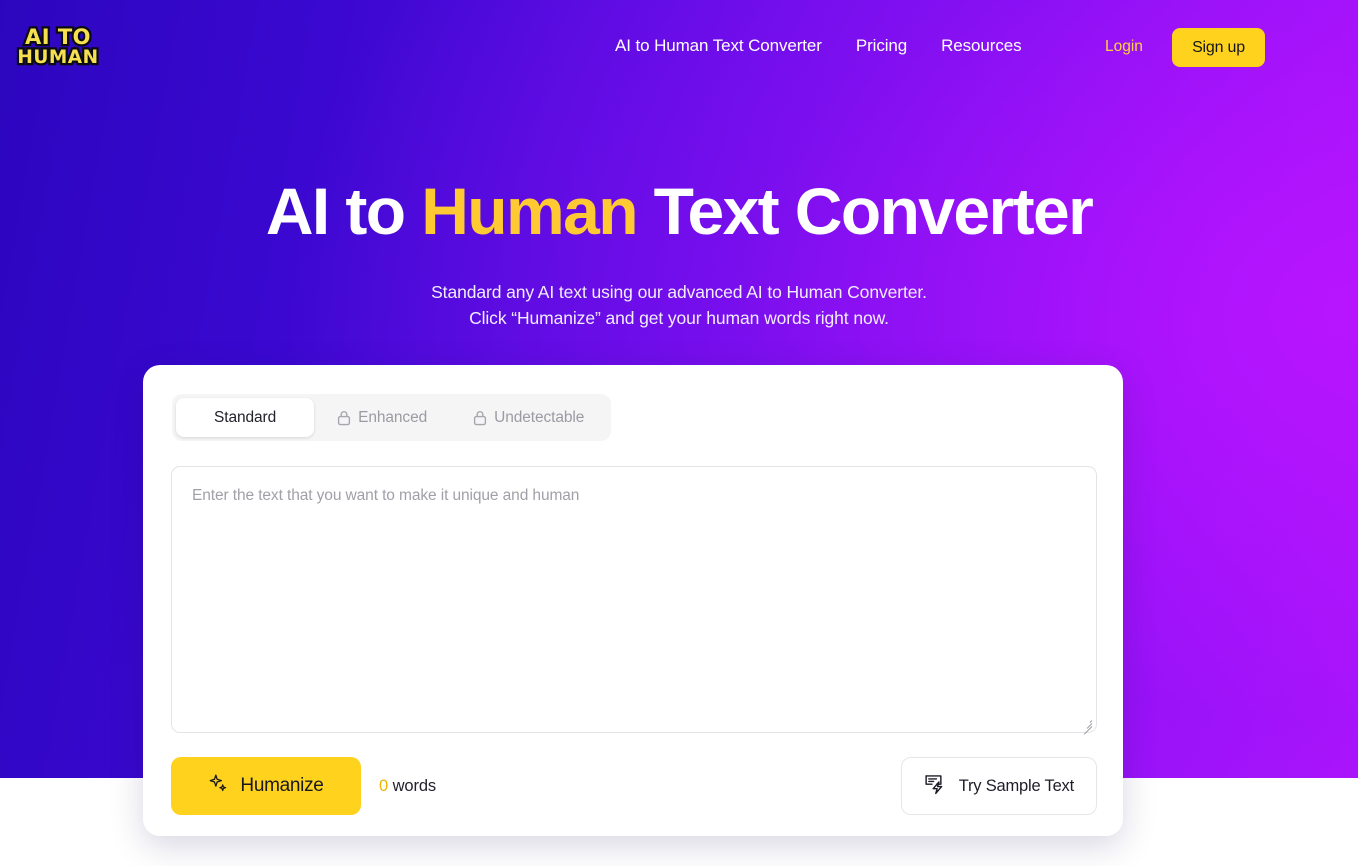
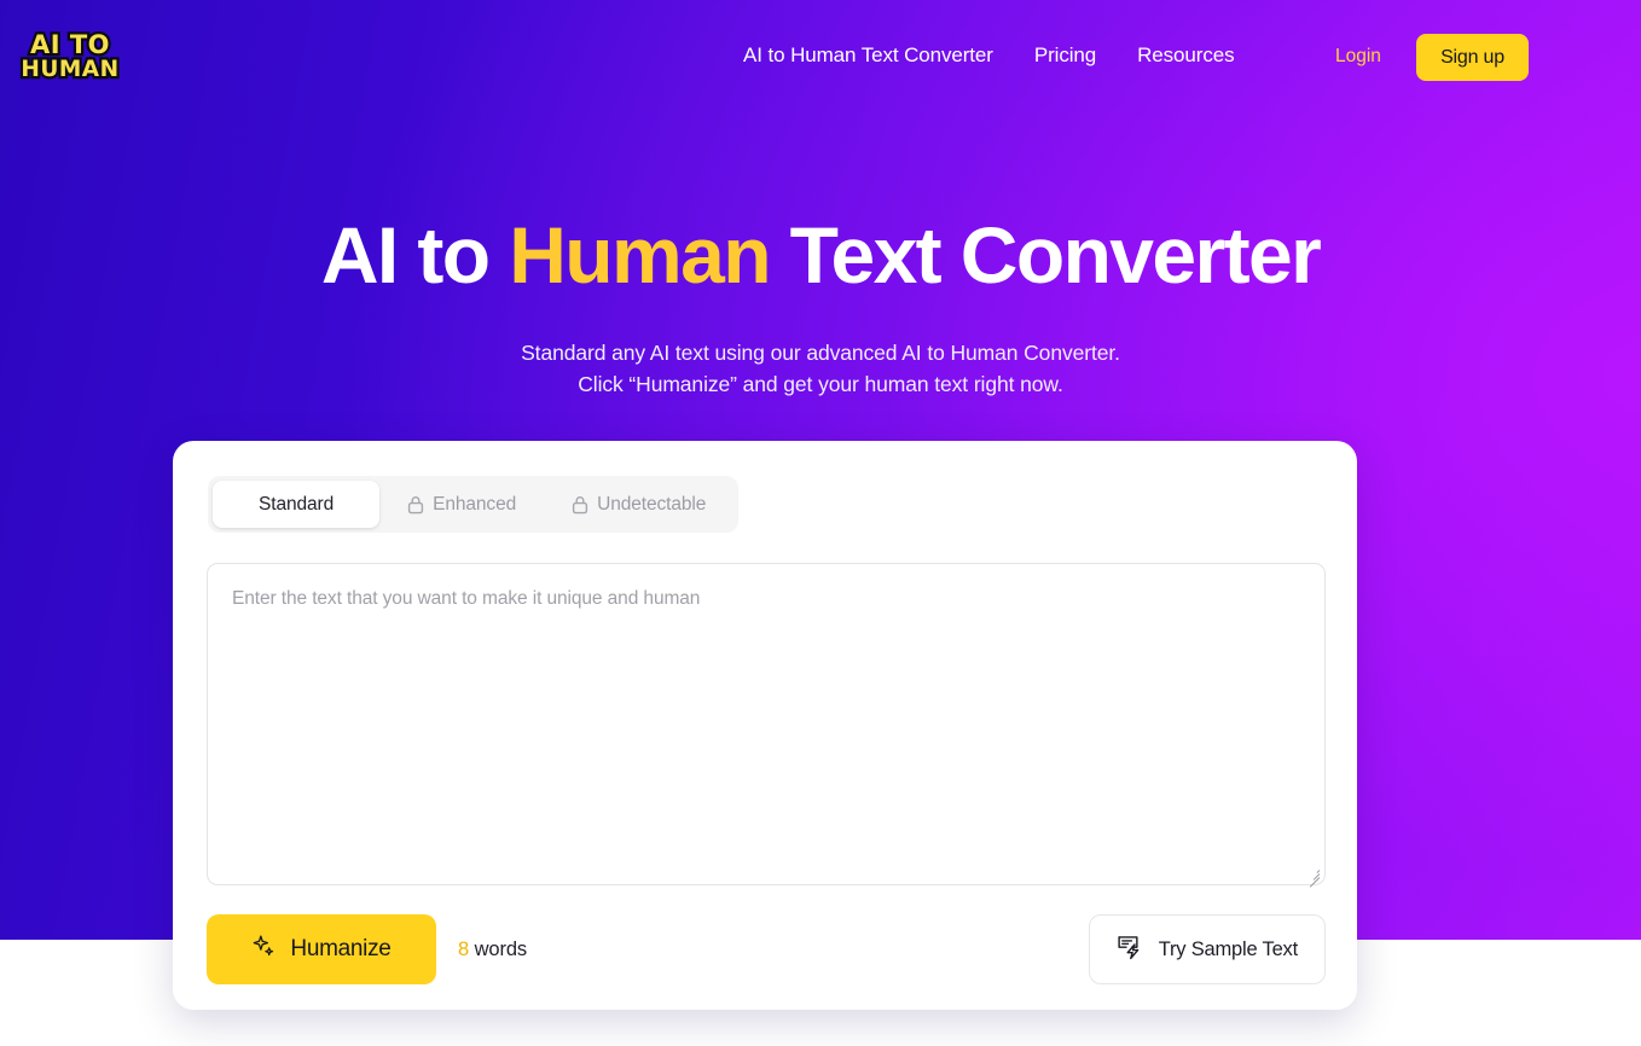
  AI TO
  HUMAN
  AI to Human Text Converter
  Pricing
  Resources
  Login
  Sign up
  AI to Human Text Converter
  Standard any AI text using our advanced AI to Human Converter.
- Click “Humanize” and get your human words right now.
+ Click “Humanize” and get your human text right now.
  Standard
  Enhanced
  Undetectable
  Enter the text that you want to make it unique and human
  Humanize
- 0 words
+ 8 words
  Try Sample Text
